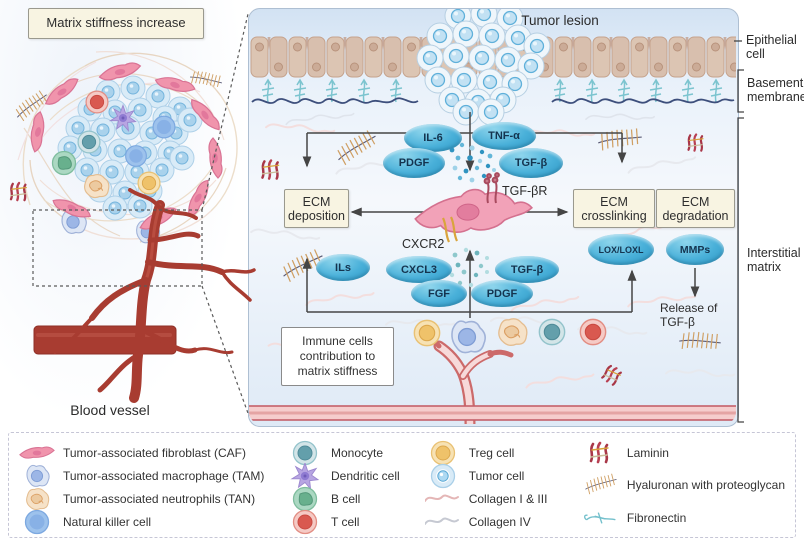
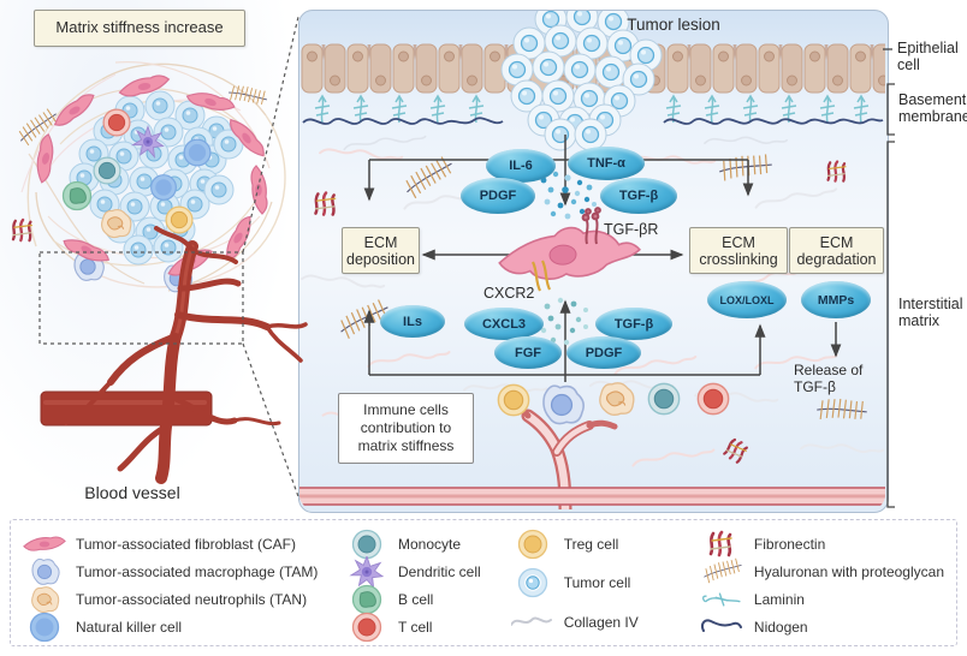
  Matrix stiffness increase
  Tumor lesion
  IL-6
  TNF-α
  PDGF
  TGF-β
  TGF-βR
  CXCR2
  ECM deposition
  ECM crosslinking
  ECM degradation
  LOX/LOXL
  MMPs
  Release of TGF-β
  ILs
  CXCL3
  TGF-β
  FGF
  PDGF
  Immune cells contribution to matrix stiffness
  Epithelial cell
  Basement membrane
  Interstitial matrix
  Blood vessel
  Tumor-associated fibroblast (CAF)
  Tumor-associated macrophage (TAM)
  Tumor-associated neutrophils (TAN)
  Natural killer cell
  Monocyte
  Dendritic cell
  B cell
  T cell
  Treg cell
  Tumor cell
- Collagen I & III
  Collagen IV
- Laminin
+ Fibronectin
  Hyaluronan with proteoglycan
- Fibronectin
+ Laminin
+ Nidogen
